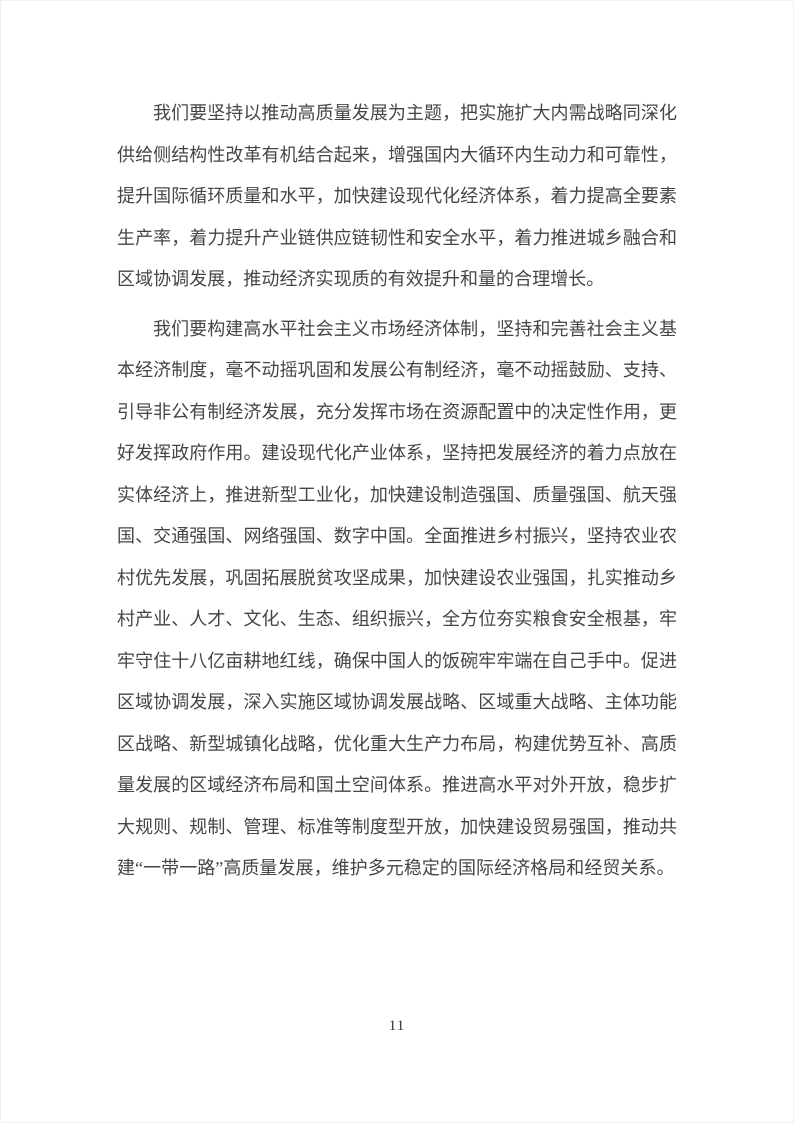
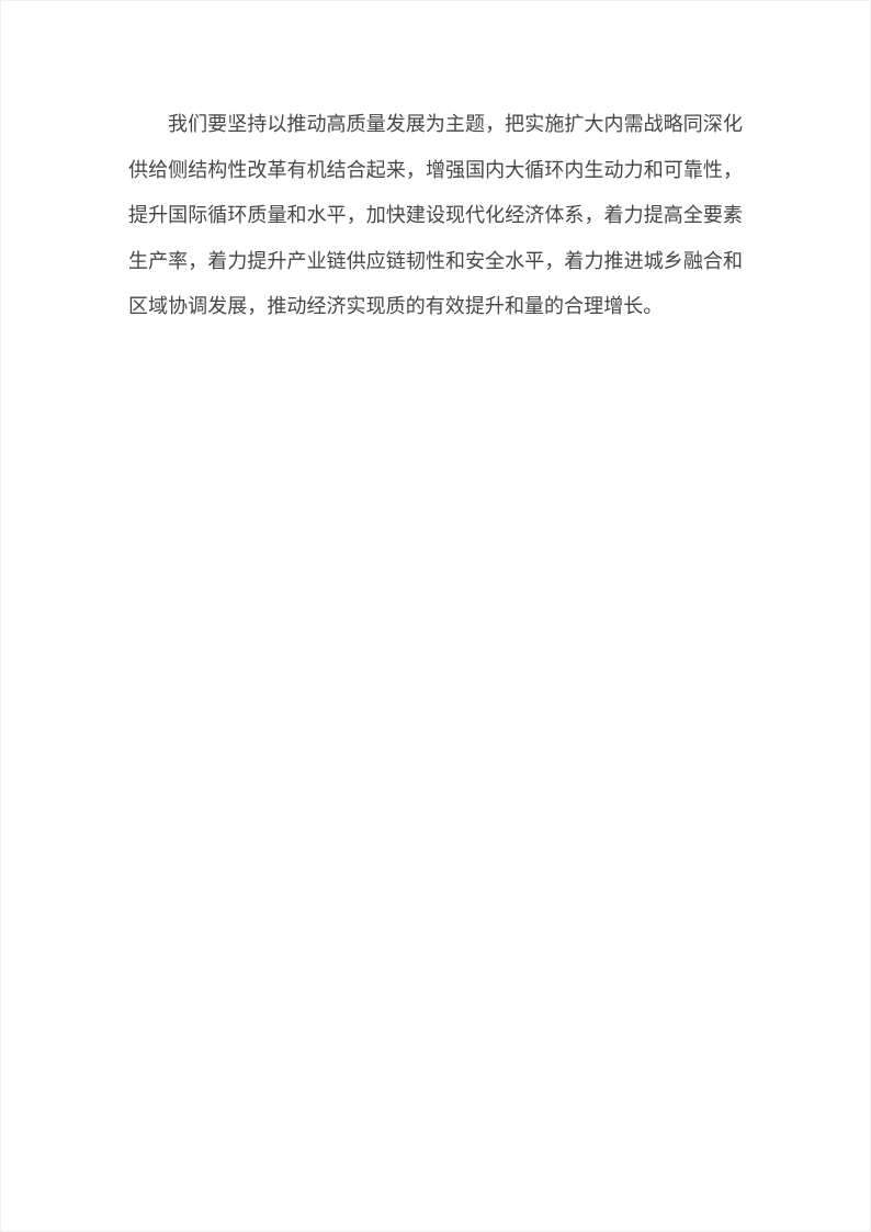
  我们要坚持以推动高质量发展为主题，把实施扩大内需战略同深化供给侧结构性改革有机结合起来，增强国内大循环内生动力和可靠性，提升国际循环质量和水平，加快建设现代化经济体系，着力提高全要素生产率，着力提升产业链供应链韧性和安全水平，着力推进城乡融合和区域协调发展，推动经济实现质的有效提升和量的合理增长。
- 我们要构建高水平社会主义市场经济体制，坚持和完善社会主义基本经济制度，毫不动摇巩固和发展公有制经济，毫不动摇鼓励、支持、引导非公有制经济发展，充分发挥市场在资源配置中的决定性作用，更好发挥政府作用。建设现代化产业体系，坚持把发展经济的着力点放在实体经济上，推进新型工业化，加快建设制造强国、质量强国、航天强国、交通强国、网络强国、数字中国。全面推进乡村振兴，坚持农业农村优先发展，巩固拓展脱贫攻坚成果，加快建设农业强国，扎实推动乡村产业、人才、文化、生态、组织振兴，全方位夯实粮食安全根基，牢牢守住十八亿亩耕地红线，确保中国人的饭碗牢牢端在自己手中。促进区域协调发展，深入实施区域协调发展战略、区域重大战略、主体功能区战略、新型城镇化战略，优化重大生产力布局，构建优势互补、高质量发展的区域经济布局和国土空间体系。推进高水平对外开放，稳步扩大规则、规制、管理、标准等制度型开放，加快建设贸易强国，推动共建“一带一路”高质量发展，维护多元稳定的国际经济格局和经贸关系。
- 11
